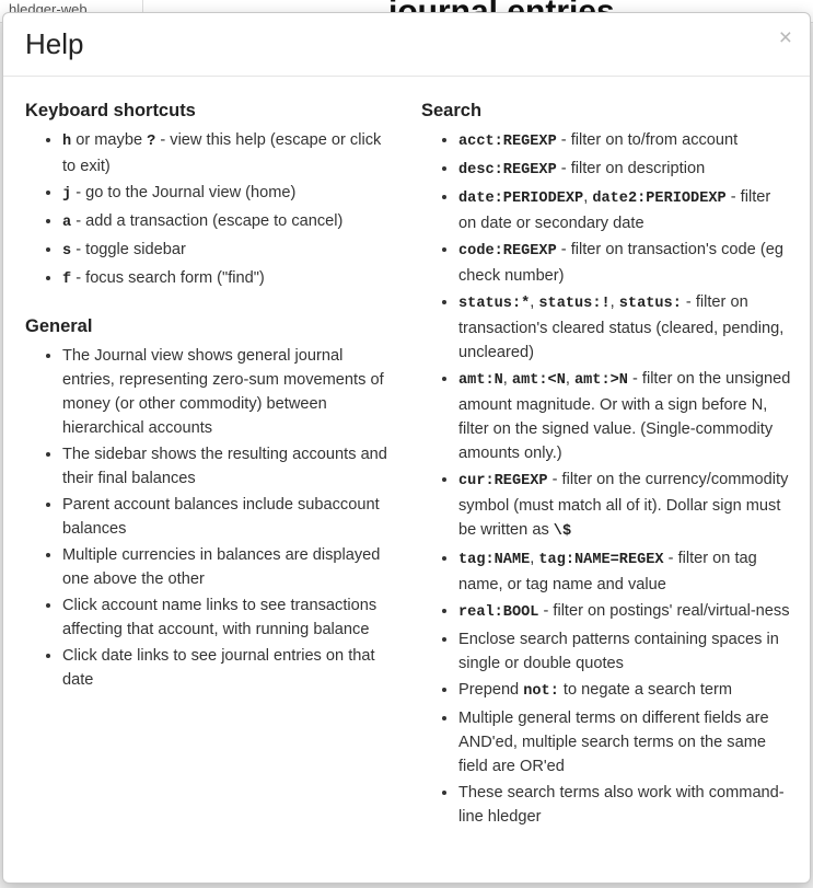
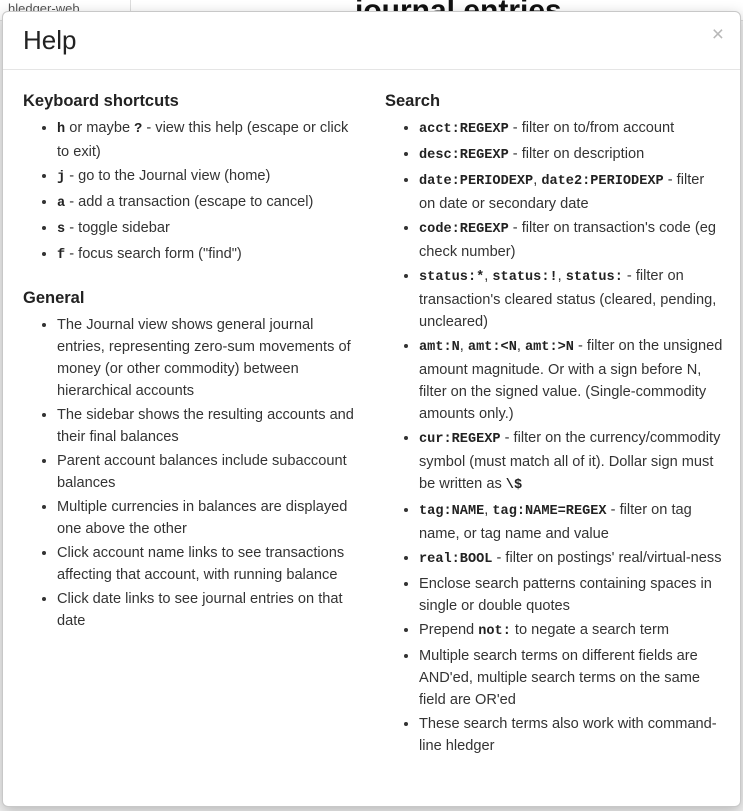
  hledger-web
  Help
  ×
  Keyboard shortcuts
  h or maybe ? - view this help (escape or click to exit)
  j - go to the Journal view (home)
  a - add a transaction (escape to cancel)
  s - toggle sidebar
  f - focus search form ("find")
  General
  The Journal view shows general journal entries, representing zero-sum movements of money (or other commodity) between hierarchical accounts
  The sidebar shows the resulting accounts and their final balances
  Parent account balances include subaccount balances
  Multiple currencies in balances are displayed one above the other
  Click account name links to see transactions affecting that account, with running balance
  Click date links to see journal entries on that date
  Search
  acct:REGEXP - filter on to/from account
  desc:REGEXP - filter on description
  date:PERIODEXP, date2:PERIODEXP - filter on date or secondary date
  code:REGEXP - filter on transaction's code (eg check number)
  status:*, status:!, status: - filter on transaction's cleared status (cleared, pending, uncleared)
  amt:N, amt:<N, amt:>N - filter on the unsigned amount magnitude. Or with a sign before N, filter on the signed value. (Single-commodity amounts only.)
  cur:REGEXP - filter on the currency/commodity symbol (must match all of it). Dollar sign must be written as \$
  tag:NAME, tag:NAME=REGEX - filter on tag name, or tag name and value
  real:BOOL - filter on postings' real/virtual-ness
  Enclose search patterns containing spaces in single or double quotes
  Prepend not: to negate a search term
- Multiple general terms on different fields are AND'ed, multiple search terms on the same field are OR'ed
+ Multiple search terms on different fields are AND'ed, multiple search terms on the same field are OR'ed
  These search terms also work with command-line hledger
